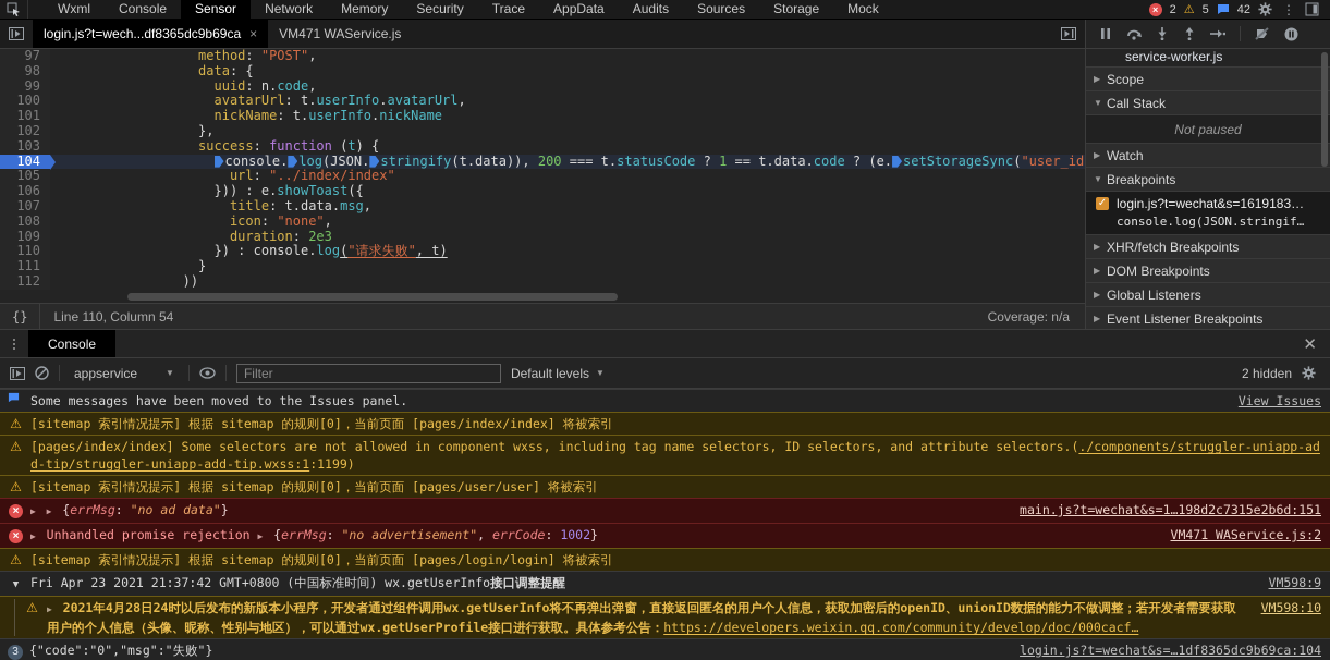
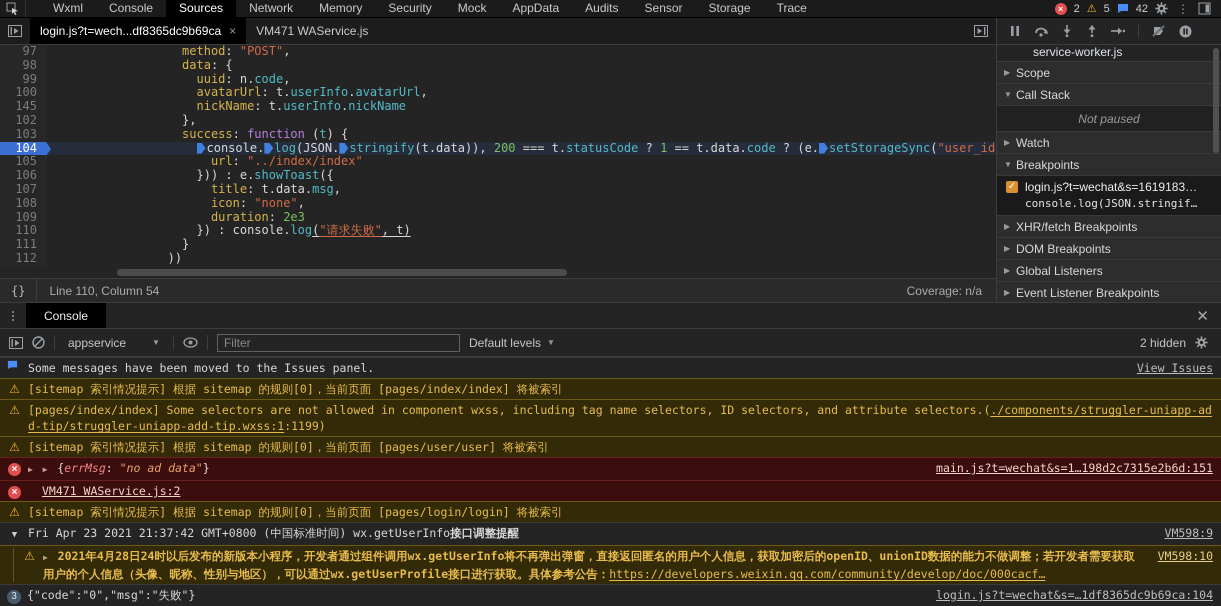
  Wxml
  Console
- Sensor
+ Sources
  Network
  Memory
  Security
- Trace
+ Mock
  AppData
  Audits
- Sources
+ Sensor
  Storage
- Mock
+ Trace
  ×
  2
  ⚠
  5
  42
  ⋮
  login.js?t=wech...df8365dc9b69ca
  ×
  VM471 WAService.js
  97
  method: "POST",
  98
  data: {
  99
  uuid: n.code,
  100
  avatarUrl: t.userInfo.avatarUrl,
- 101
+ 145
  nickName: t.userInfo.nickName
  102
  },
  103
  success: function (t) {
  104
  console. log(JSON. stringify(t.data)), 200 === t.statusCode ? 1 == t.data.code ? (e. setStorageSync("user_id
  105
  url: "../index/index"
  106
  })) : e.showToast({
  107
  title: t.data.msg,
  108
  icon: "none",
  109
  duration: 2e3
  110
  }) : console.log("请求失败", t)
  111
  }
  112
  ))
  {}
  Line 110, Column 54
  Coverage: n/a
  service-worker.js
  ▶
  Scope
  ▼
  Call Stack
  Not paused
  ▶
  Watch
  ▼
  Breakpoints
  ✓
  login.js?t=wechat&s=1619183…
  console.log(JSON.stringif…
  ▶
  XHR/fetch Breakpoints
  ▶
  DOM Breakpoints
  ▶
  Global Listeners
  ▶
  Event Listener Breakpoints
  Console
  ✕
  appservice
  ▼
  Filter
  Default levels
  ▼
  2 hidden
  Some messages have been moved to the Issues panel.
  View Issues
  ⚠
  [sitemap 索引情况提示] 根据 sitemap 的规则[0]，当前页面 [pages/index/index] 将被索引
  ⚠
  [pages/index/index] Some selectors are not allowed in component wxss, including tag name selectors, ID selectors, and attribute selectors.(./components/struggler-uniapp-add-tip/struggler-uniapp-add-tip.wxss:1:1199)
  ⚠
  [sitemap 索引情况提示] 根据 sitemap 的规则[0]，当前页面 [pages/user/user] 将被索引
  ×
  ▶ ▶ {errMsg: "no ad data"}
  main.js?t=wechat&s=1…198d2c7315e2b6d:151
  ×
- ▶ Unhandled promise rejection ▶ {errMsg: "no advertisement", errCode: 1002}
  VM471 WAService.js:2
  ⚠
  [sitemap 索引情况提示] 根据 sitemap 的规则[0]，当前页面 [pages/login/login] 将被索引
  ▼
  Fri Apr 23 2021 21:37:42 GMT+0800 (中国标准时间) wx.getUserInfo接口调整提醒
  VM598:9
  ⚠
  ▶ 2021年4月28日24时以后发布的新版本小程序，开发者通过组件调用wx.getUserInfo将不再弹出弹窗，直接返回匿名的用户个人信息，获取加密后的openID、unionID数据的能力不做调整；若开发者需要获取用户的个人信息（头像、昵称、性别与地区），可以通过wx.getUserProfile接口进行获取。具体参考公告：https://developers.weixin.qq.com/community/develop/doc/000cacf…
  VM598:10
  3
  {"code":"0","msg":"失败"}
  login.js?t=wechat&s=…1df8365dc9b69ca:104
